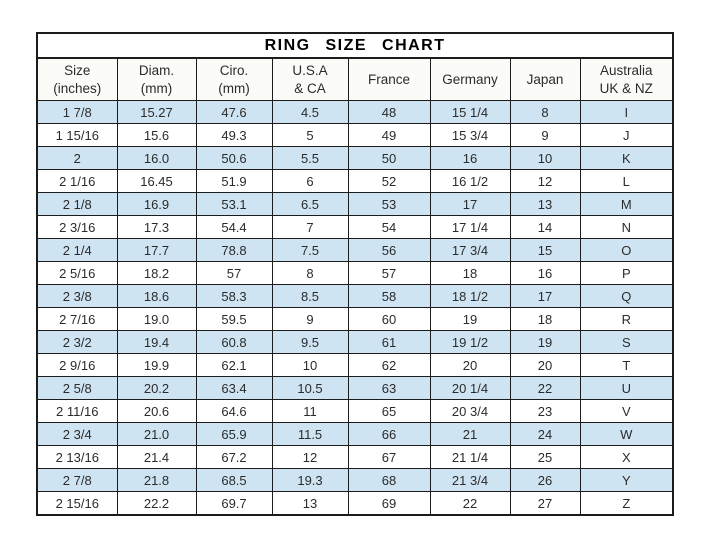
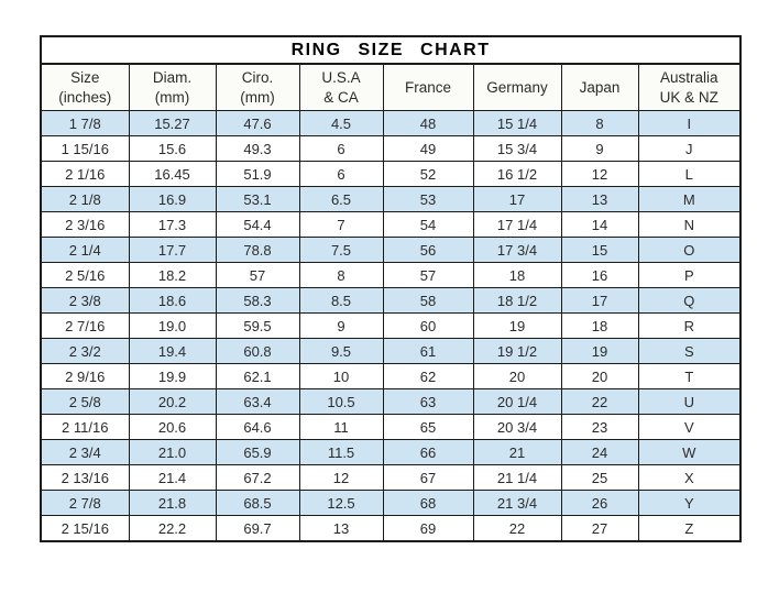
  RING SIZE CHART
  Size(inches)	Diam.(mm)	Ciro.(mm)	U.S.A& CA	France	Germany	Japan	AustraliaUK & NZ
  1 7/8	15.27	47.6	4.5	48	15 1/4	8	I
- 1 15/16	15.6	49.3	5	49	15 3/4	9	J
+ 1 15/16	15.6	49.3	6	49	15 3/4	9	J
- 2	16.0	50.6	5.5	50	16	10	K
  2 1/16	16.45	51.9	6	52	16 1/2	12	L
  2 1/8	16.9	53.1	6.5	53	17	13	M
  2 3/16	17.3	54.4	7	54	17 1/4	14	N
  2 1/4	17.7	78.8	7.5	56	17 3/4	15	O
  2 5/16	18.2	57	8	57	18	16	P
  2 3/8	18.6	58.3	8.5	58	18 1/2	17	Q
  2 7/16	19.0	59.5	9	60	19	18	R
  2 3/2	19.4	60.8	9.5	61	19 1/2	19	S
  2 9/16	19.9	62.1	10	62	20	20	T
  2 5/8	20.2	63.4	10.5	63	20 1/4	22	U
  2 11/16	20.6	64.6	11	65	20 3/4	23	V
  2 3/4	21.0	65.9	11.5	66	21	24	W
  2 13/16	21.4	67.2	12	67	21 1/4	25	X
- 2 7/8	21.8	68.5	19.3	68	21 3/4	26	Y
+ 2 7/8	21.8	68.5	12.5	68	21 3/4	26	Y
  2 15/16	22.2	69.7	13	69	22	27	Z
